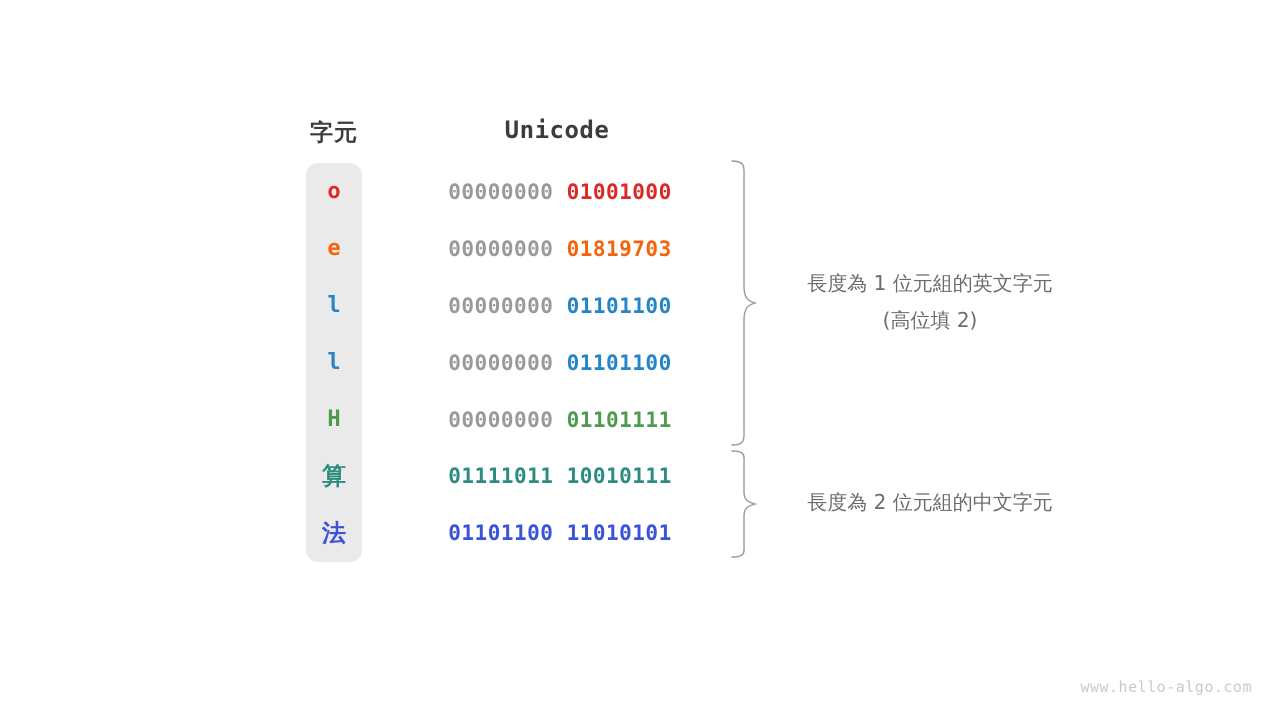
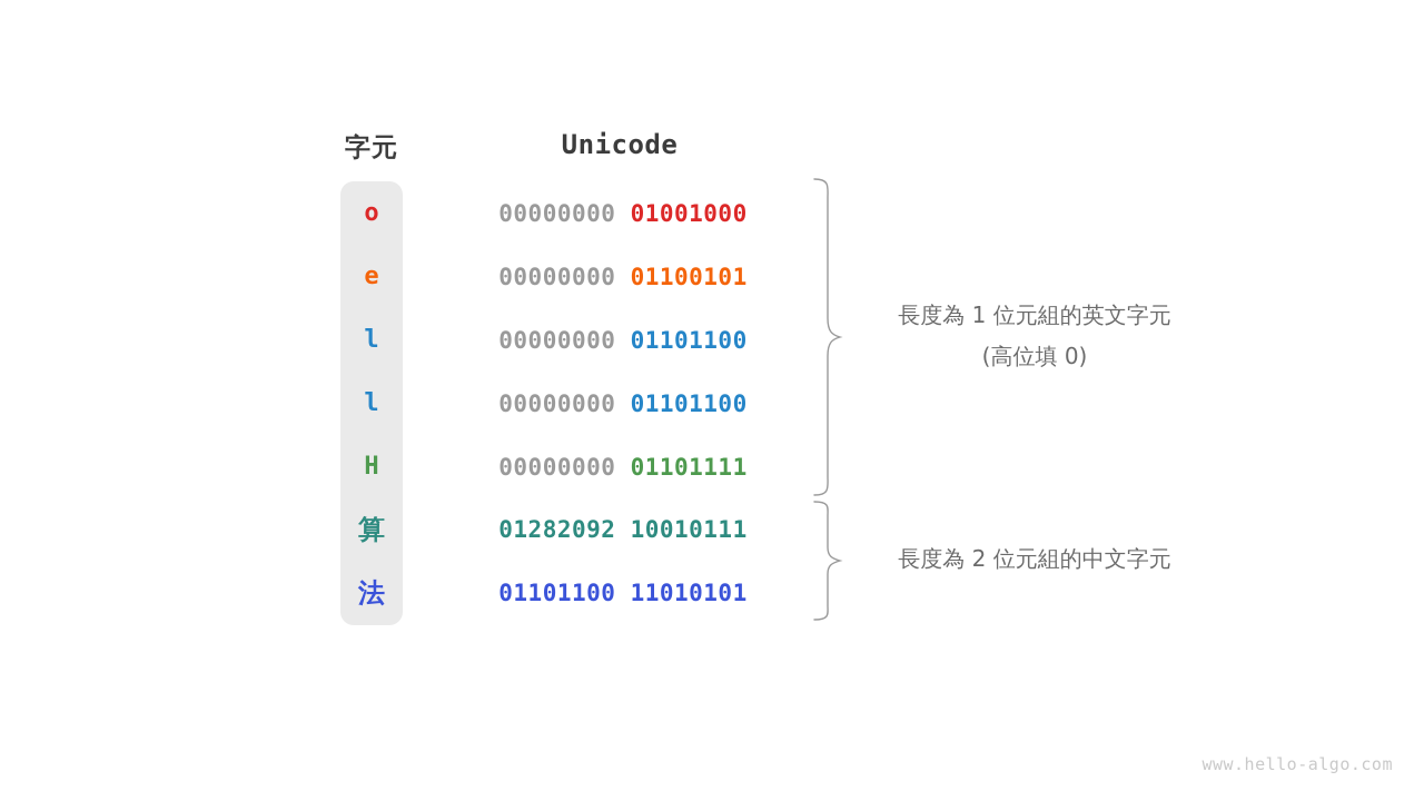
  字元
  Unicode
  o
  00000000 01001000
  e
- 00000000 01819703
+ 00000000 01100101
  l
  00000000 01101100
  l
  00000000 01101100
  H
  00000000 01101111
  算
- 01111011 10010111
+ 01282092 10010111
  法
  01101100 11010101
  長度為 1 位元組的英文字元
- (高位填 2)
+ (高位填 0)
  長度為 2 位元組的中文字元
  www.hello-algo.com
